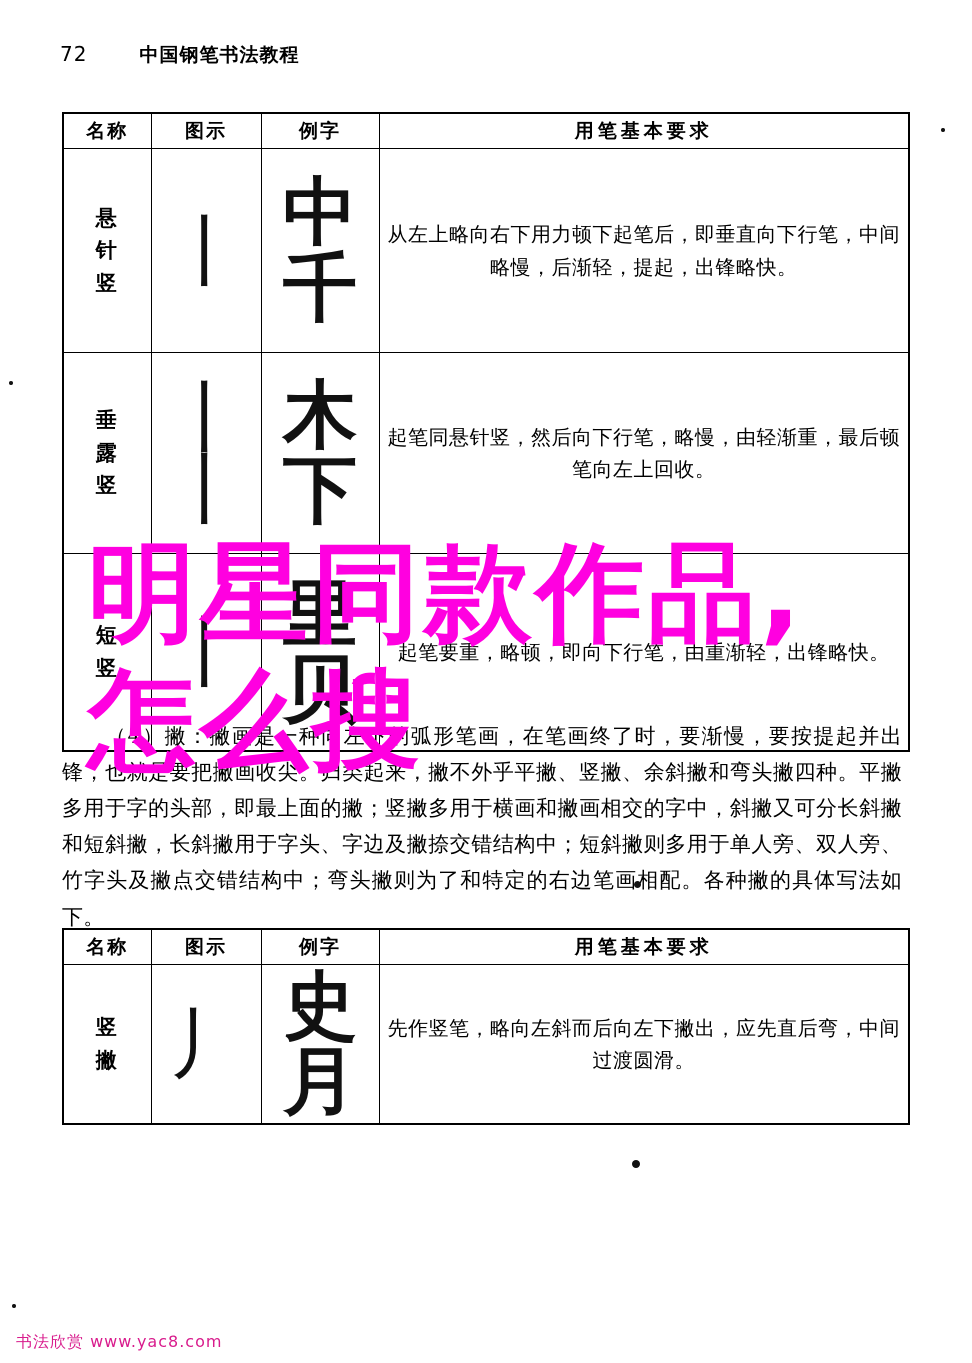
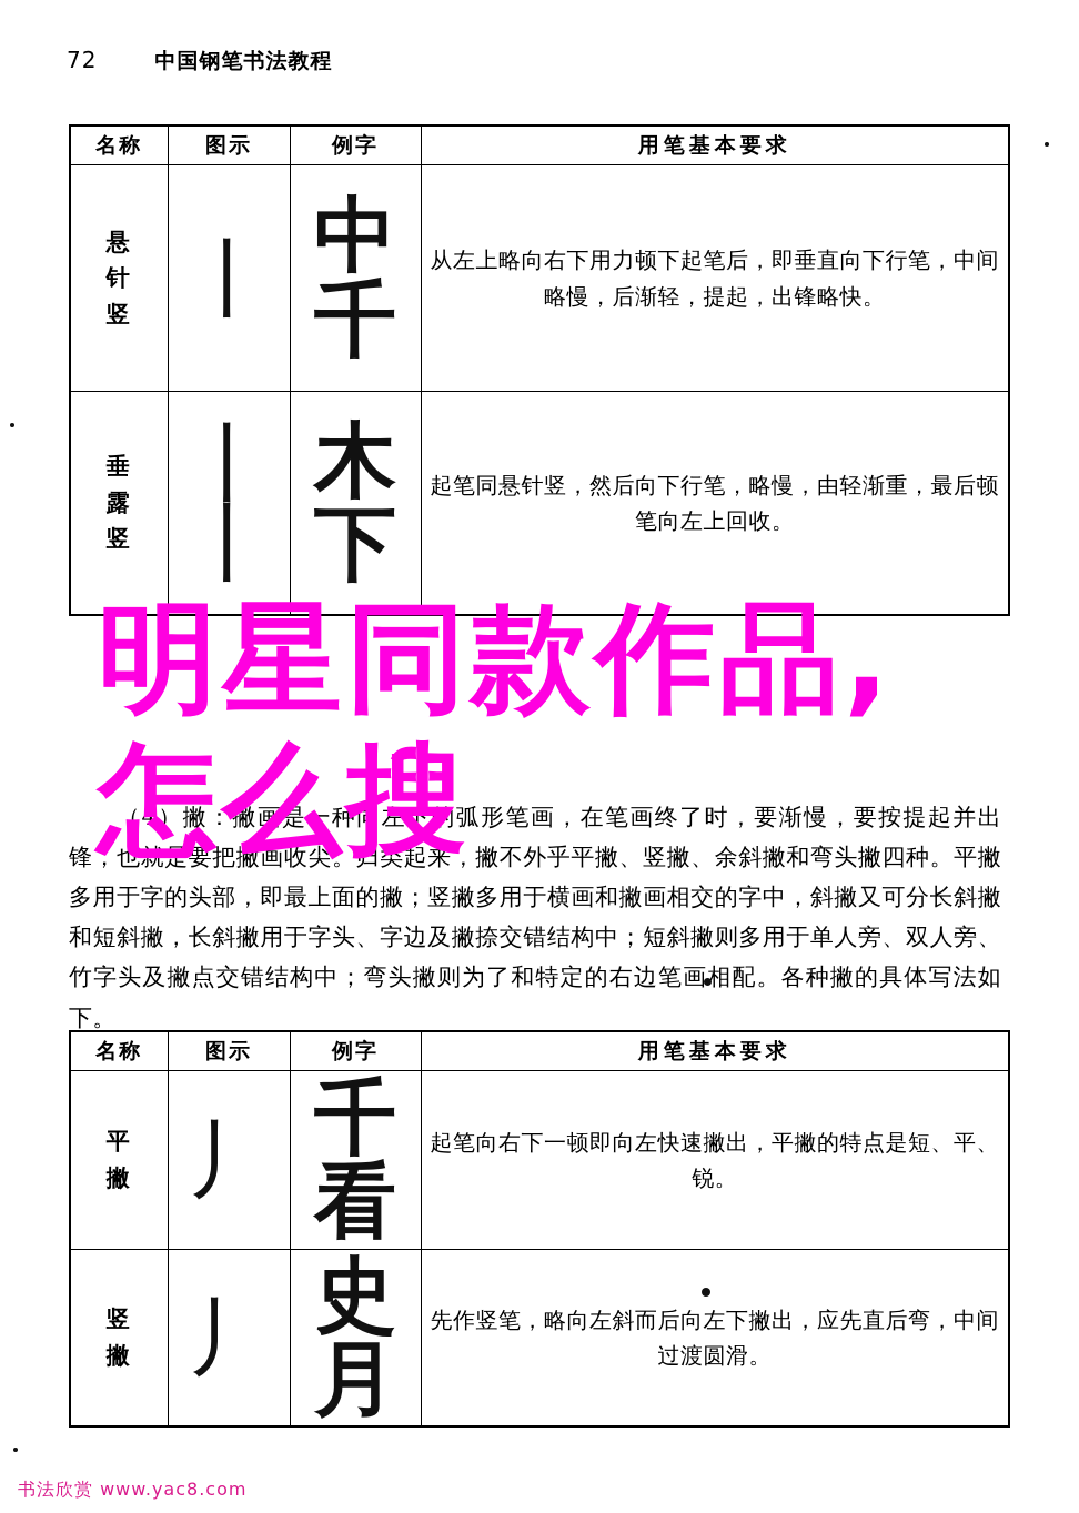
  72
  中国钢笔书法教程
  名称	图示	例字	用笔基本要求
  悬针竖	丨	中千	从左上略向右下用力顿下起笔后，即垂直向下行笔，中间略慢，后渐轻，提起，出锋略快。
  垂露竖	丨丨	木下	起笔同悬针竖，然后向下行笔，略慢，由轻渐重，最后顿笔向左上回收。
- 短竖	丨	里贝	起笔要重，略顿，即向下行笔，由重渐轻，出锋略快。
  （4）撇：撇画是一种向左下的弧形笔画，在笔画终了时，要渐慢，要按提起并出锋，也就是要把撇画收尖。归类起来，撇不外乎平撇、竖撇、余斜撇和弯头撇四种。平撇多用于字的头部，即最上面的撇；竖撇多用于横画和撇画相交的字中，斜撇又可分长斜撇和短斜撇，长斜撇用于字头、字边及撇捺交错结构中；短斜撇则多用于单人旁、双人旁、竹字头及撇点交错结构中；弯头撇则为了和特定的右边笔画相配。各种撇的具体写法如下。
  名称	图示	例字	用笔基本要求
+ 平撇	丿	千看	起笔向右下一顿即向左快速撇出，平撇的特点是短、平、锐。
  竖撇	丿	史月	先作竖笔，略向左斜而后向左下撇出，应先直后弯，中间过渡圆滑。
  明星同款作品,怎么搜
  书法欣赏 www.yac8.com
